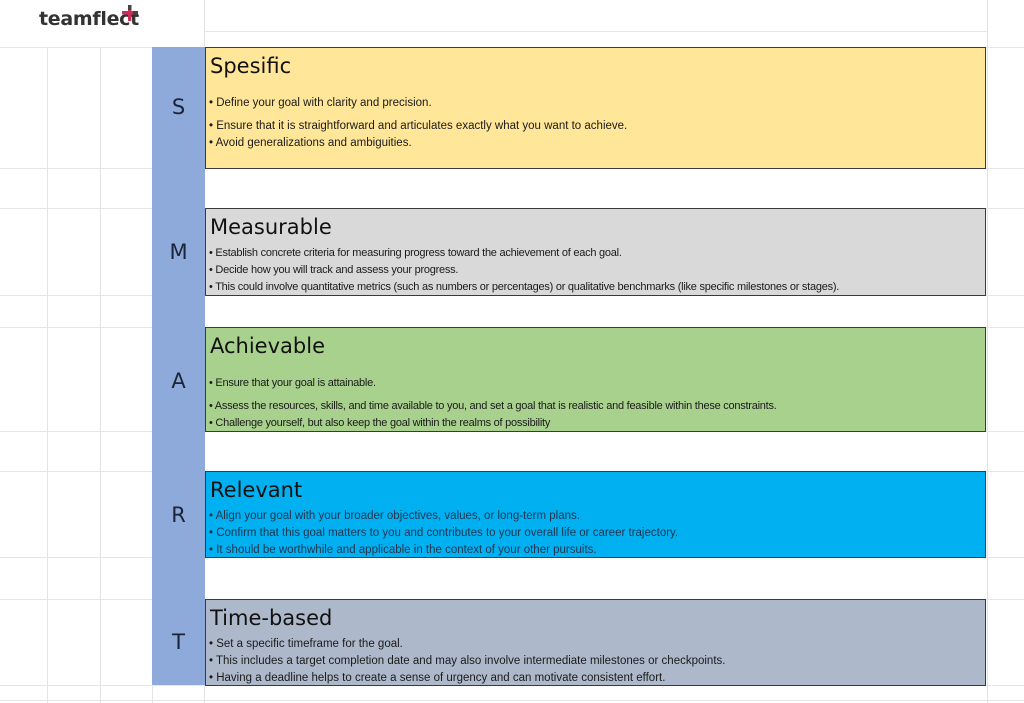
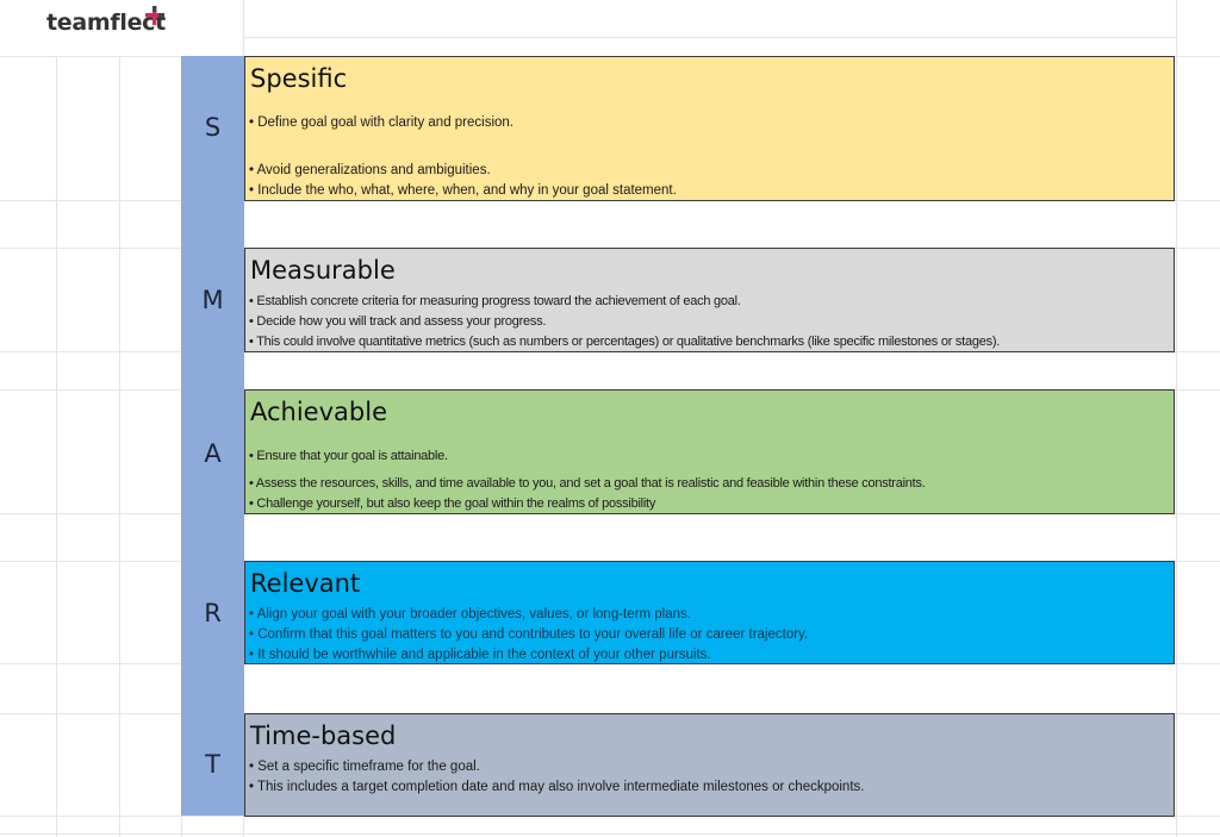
  teamflect
  S
  M
  A
  R
  T
  Spesific
- • Define your goal with clarity and precision.
+ • Define goal goal with clarity and precision.
- • Ensure that it is straightforward and articulates exactly what you want to achieve.
  • Avoid generalizations and ambiguities.
+ • Include the who, what, where, when, and why in your goal statement.
  Measurable
  • Establish concrete criteria for measuring progress toward the achievement of each goal.
  • Decide how you will track and assess your progress.
  • This could involve quantitative metrics (such as numbers or percentages) or qualitative benchmarks (like specific milestones or stages).
  Achievable
  • Ensure that your goal is attainable.
  • Assess the resources, skills, and time available to you, and set a goal that is realistic and feasible within these constraints.
  • Challenge yourself, but also keep the goal within the realms of possibility
  Relevant
  • Align your goal with your broader objectives, values, or long-term plans.
  • Confirm that this goal matters to you and contributes to your overall life or career trajectory.
  • It should be worthwhile and applicable in the context of your other pursuits.
  Time-based
  • Set a specific timeframe for the goal.
  • This includes a target completion date and may also involve intermediate milestones or checkpoints.
- • Having a deadline helps to create a sense of urgency and can motivate consistent effort.
